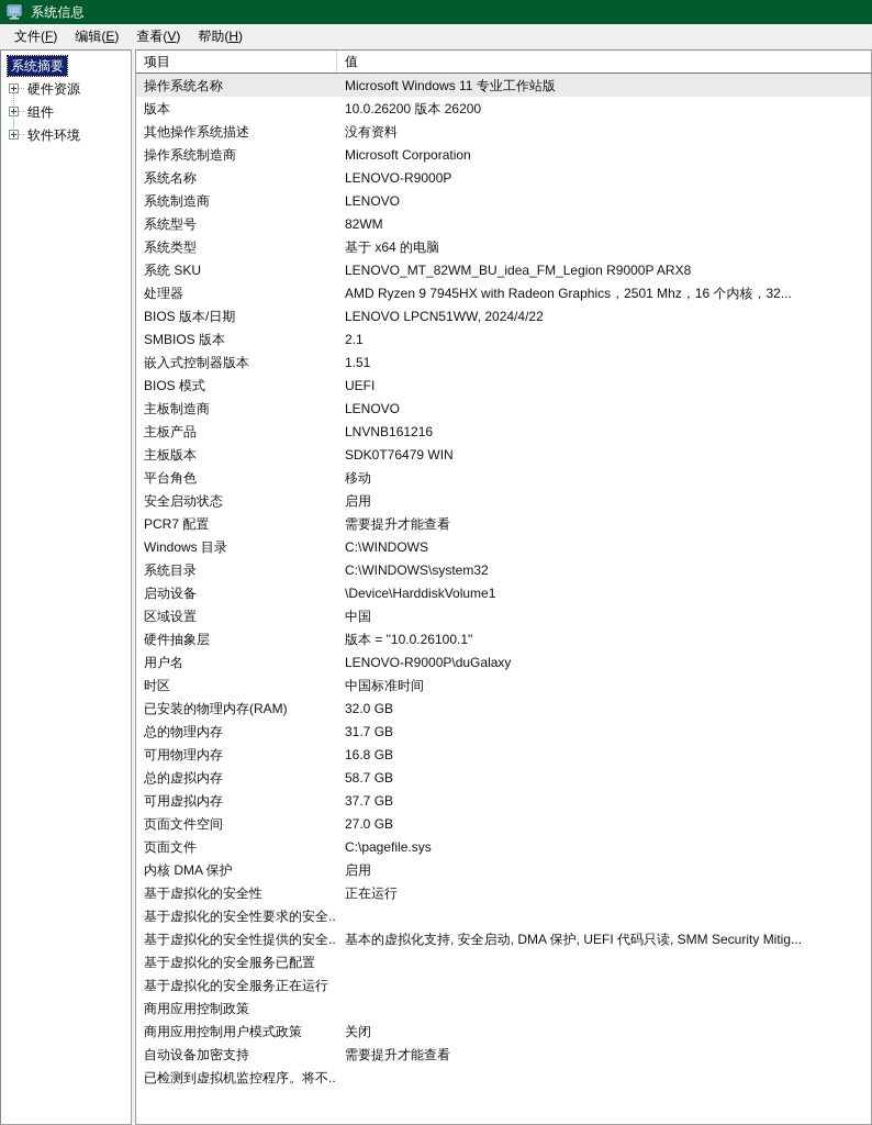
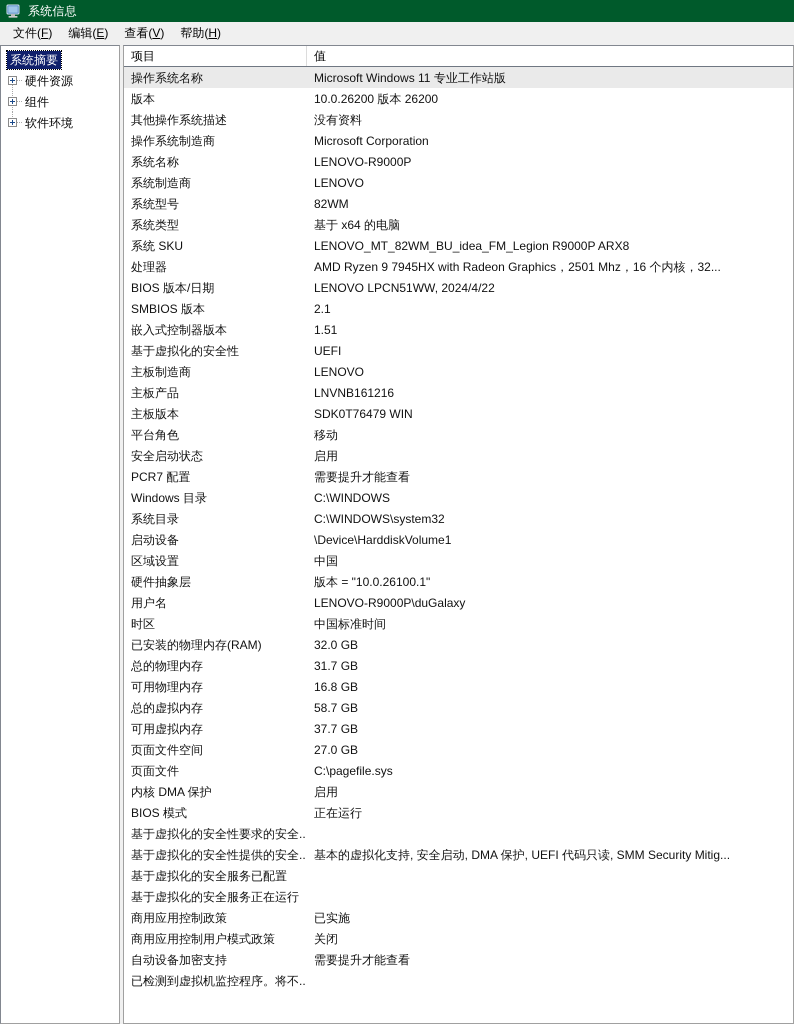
  系统信息
  文件(F)
  编辑(E)
  查看(V)
  帮助(H)
  系统摘要
  硬件资源
  组件
  软件环境
  项目
  值
  操作系统名称
  Microsoft Windows 11 专业工作站版
  版本
  10.0.26200 版本 26200
  其他操作系统描述
  没有资料
  操作系统制造商
  Microsoft Corporation
  系统名称
  LENOVO-R9000P
  系统制造商
  LENOVO
  系统型号
  82WM
  系统类型
  基于 x64 的电脑
  系统 SKU
  LENOVO_MT_82WM_BU_idea_FM_Legion R9000P ARX8
  处理器
  AMD Ryzen 9 7945HX with Radeon Graphics，2501 Mhz，16 个内核，32...
  BIOS 版本/日期
  LENOVO LPCN51WW, 2024/4/22
  SMBIOS 版本
  2.1
  嵌入式控制器版本
  1.51
- BIOS 模式
+ 基于虚拟化的安全性
  UEFI
  主板制造商
  LENOVO
  主板产品
  LNVNB161216
  主板版本
  SDK0T76479 WIN
  平台角色
  移动
  安全启动状态
  启用
  PCR7 配置
  需要提升才能查看
  Windows 目录
  C:\WINDOWS
  系统目录
  C:\WINDOWS\system32
  启动设备
  \Device\HarddiskVolume1
  区域设置
  中国
  硬件抽象层
  版本 = "10.0.26100.1"
  用户名
  LENOVO-R9000P\duGalaxy
  时区
  中国标准时间
  已安装的物理内存(RAM)
  32.0 GB
  总的物理内存
  31.7 GB
  可用物理内存
  16.8 GB
  总的虚拟内存
  58.7 GB
  可用虚拟内存
  37.7 GB
  页面文件空间
  27.0 GB
  页面文件
  C:\pagefile.sys
  内核 DMA 保护
  启用
- 基于虚拟化的安全性
+ BIOS 模式
  正在运行
  基于虚拟化的安全性要求的安全..
  基于虚拟化的安全性提供的安全..
  基本的虚拟化支持, 安全启动, DMA 保护, UEFI 代码只读, SMM Security Mitig...
  基于虚拟化的安全服务已配置
  基于虚拟化的安全服务正在运行
  商用应用控制政策
+ 已实施
  商用应用控制用户模式政策
  关闭
  自动设备加密支持
  需要提升才能查看
  已检测到虚拟机监控程序。将不..
